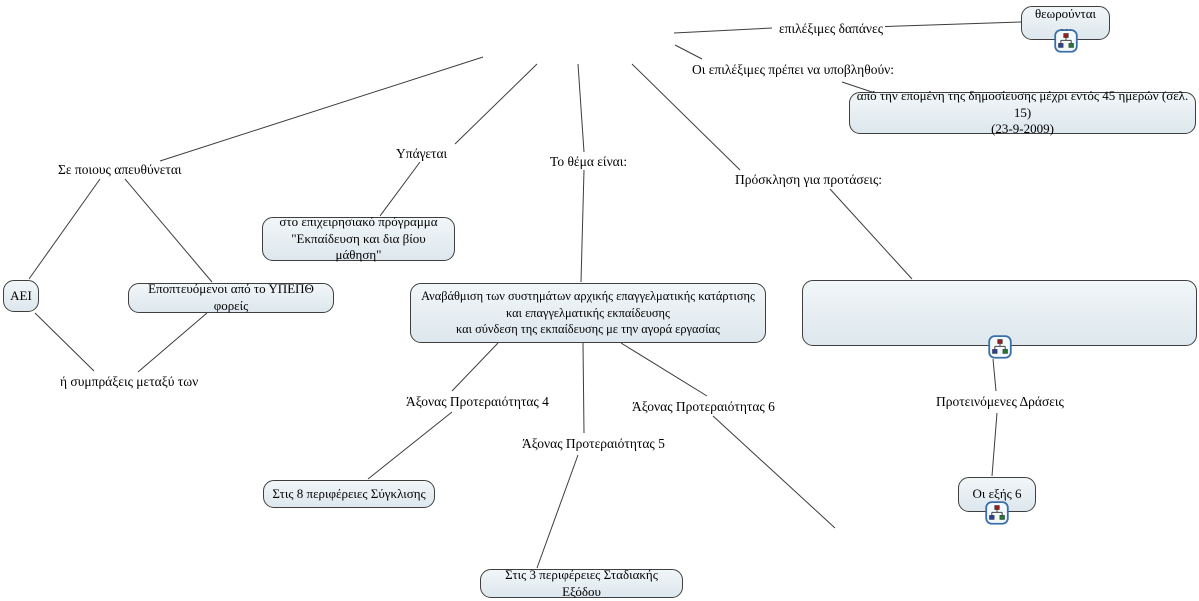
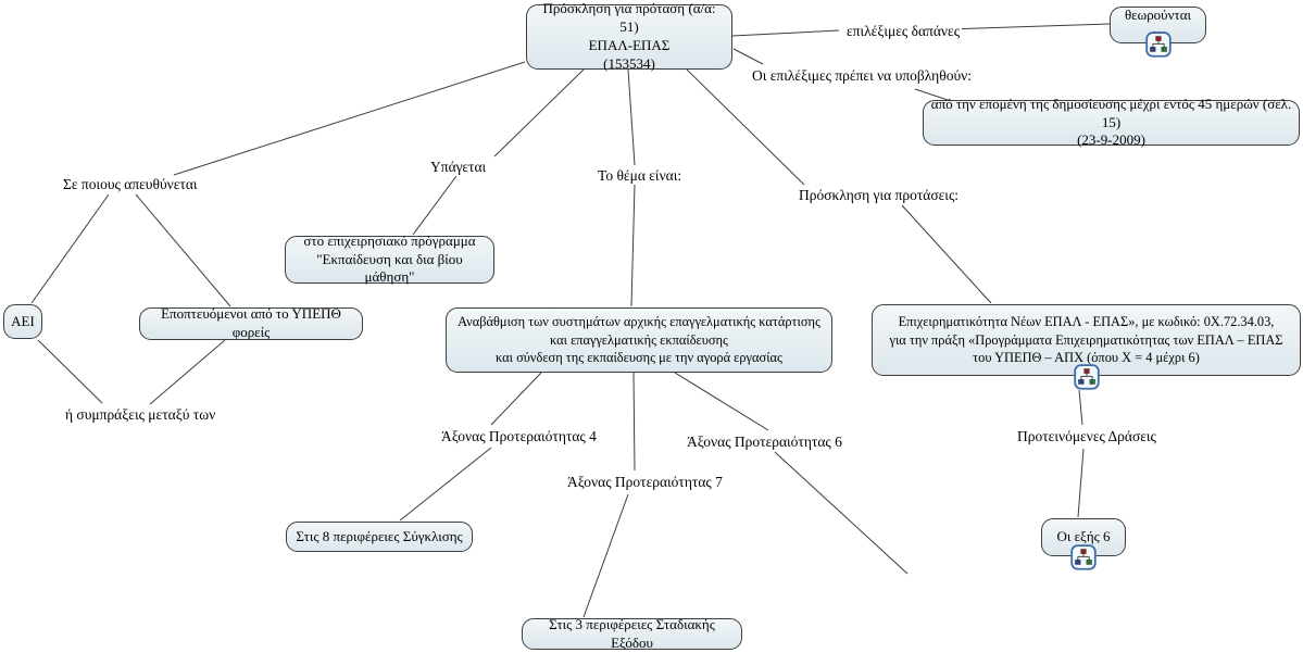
+ Πρόσκληση για πρόταση (α/α: 51)
+ ΕΠΑΛ-ΕΠΑΣ
+ (153534)
  θεωρούνται
  από την επομένη της δημοσίευσης μέχρι εντός 45 ημερών (σελ. 15)
  (23-9-2009)
  στο επιχειρησιακό πρόγραμμα
  "Εκπαίδευση και δια βίου μάθηση"
  ΑΕΙ
  Εποπτευόμενοι από το ΥΠΕΠΘ φορείς
  Αναβάθμιση των συστημάτων αρχικής επαγγελματικής κατάρτισης
  και επαγγελματικής εκπαίδευσης
  και σύνδεση της εκπαίδευσης με την αγορά εργασίας
+ Επιχειρηματικότητα Νέων ΕΠΑΛ - ΕΠΑΣ», με κωδικό: 0Χ.72.34.03,
+ για την πράξη «Προγράμματα Επιχειρηματικότητας των ΕΠΑΛ – ΕΠΑΣ
+ του ΥΠΕΠΘ – ΑΠΧ (όπου Χ = 4 μέχρι 6)
  Στις 8 περιφέρειες Σύγκλισης
  Στις 3 περιφέρειες Σταδιακής Εξόδου
  Οι εξής 6
  επιλέξιμες δαπάνες
  Οι επιλέξιμες πρέπει να υποβληθούν:
  Σε ποιους απευθύνεται
  Υπάγεται
  Το θέμα είναι:
  Πρόσκληση για προτάσεις:
  ή συμπράξεις μεταξύ των
  Άξονας Προτεραιότητας 4
  Άξονας Προτεραιότητας 6
- Άξονας Προτεραιότητας 5
+ Άξονας Προτεραιότητας 7
  Προτεινόμενες Δράσεις
